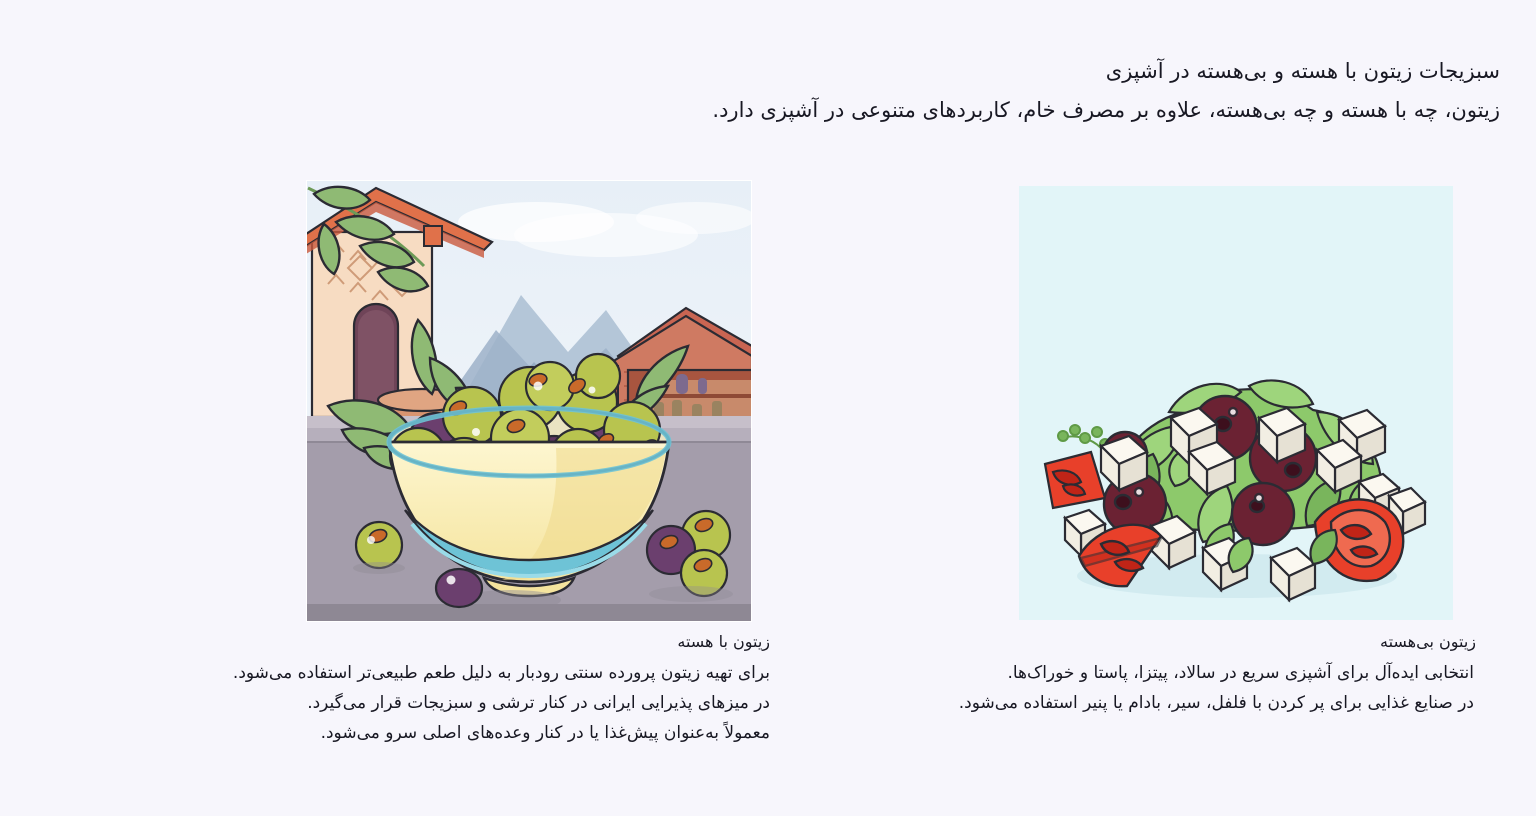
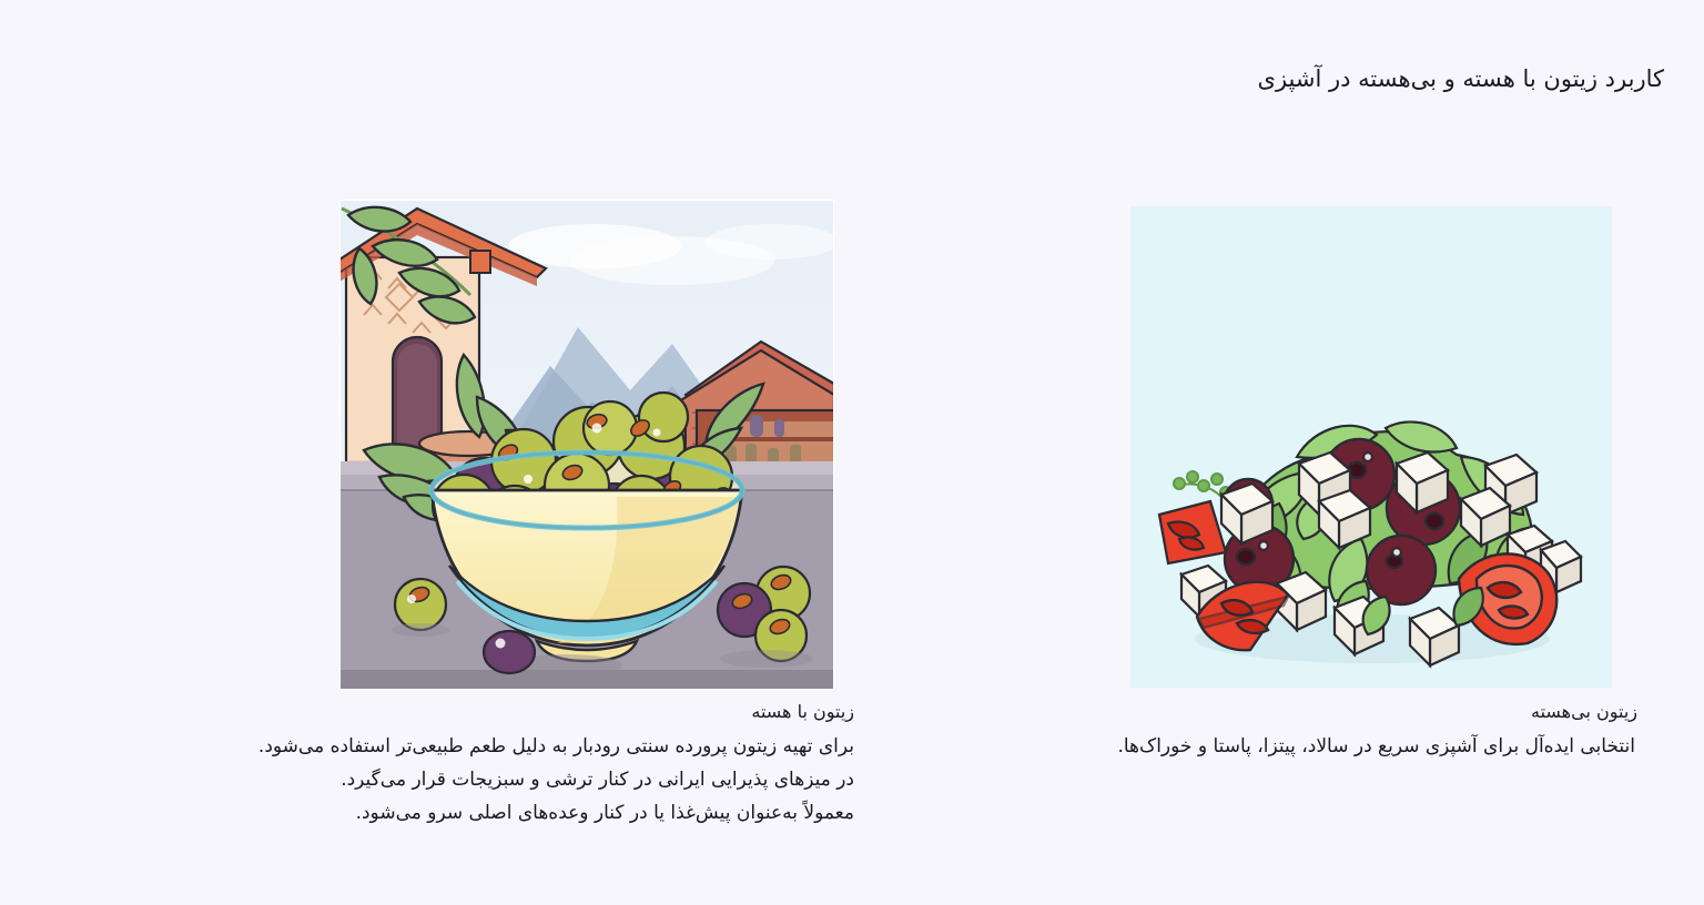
- سبزیجات زیتون با هسته و بی‌هسته در آشپزی
+ کاربرد زیتون با هسته و بی‌هسته در آشپزی
- زیتون، چه با هسته و چه بی‌هسته، علاوه بر مصرف خام، کاربردهای متنوعی در آشپزی دارد.
  زیتون با هسته
  زیتون بی‌هسته
  برای تهیه زیتون پرورده سنتی رودبار به دلیل طعم طبیعی‌تر استفاده می‌شود.
  در میزهای پذیرایی ایرانی در کنار ترشی و سبزیجات قرار می‌گیرد.
  معمولاً به‌عنوان پیش‌غذا یا در کنار وعده‌های اصلی سرو می‌شود.
  انتخابی ایده‌آل برای آشپزی سریع در سالاد، پیتزا، پاستا و خوراک‌ها.
- در صنایع غذایی برای پر کردن با فلفل، سیر، بادام یا پنیر استفاده می‌شود.
